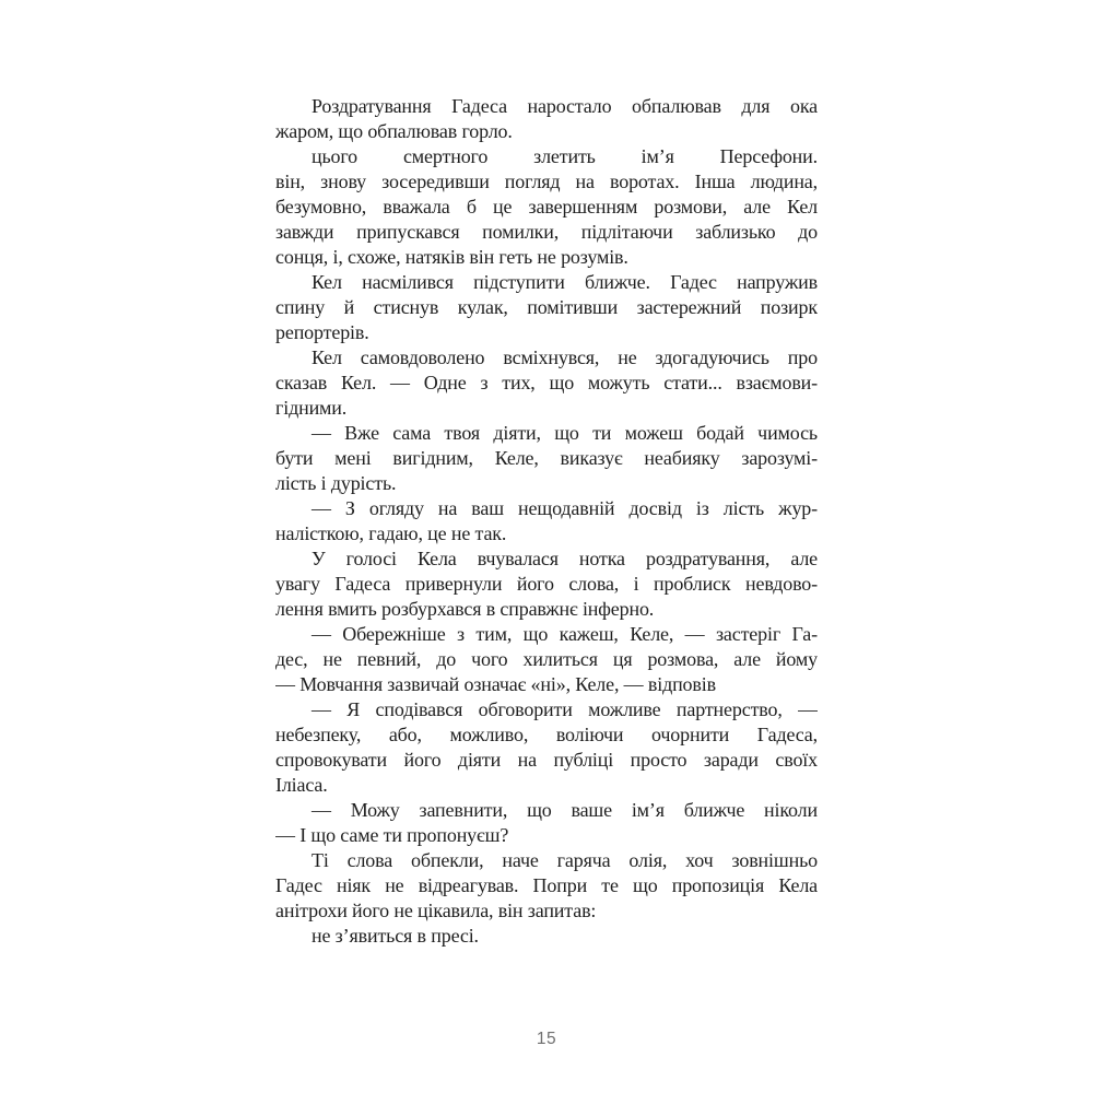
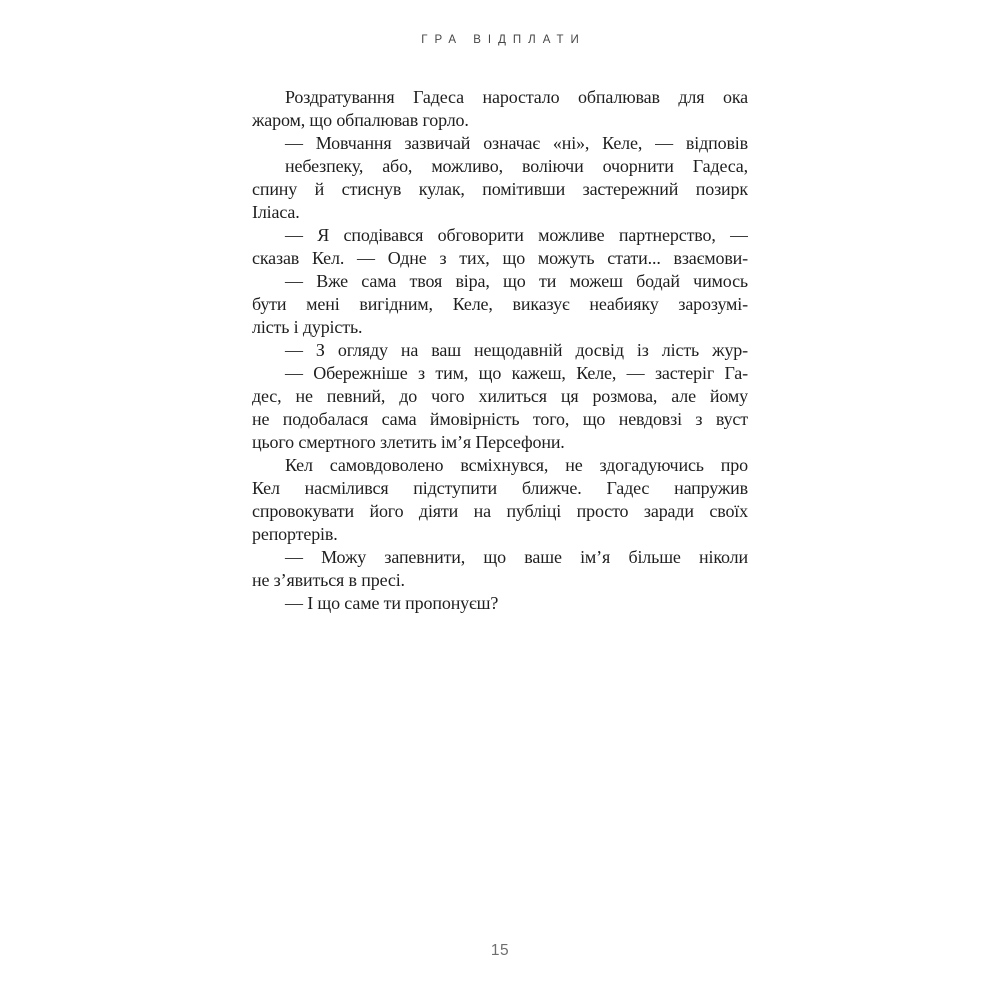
+ ГРА ВІДПЛАТИ
  Роздратування Гадеса наростало обпалював для ока
  жаром, що обпалював горло.
- цього смертного злетить ім’я Персефони.
+ — Мовчання зазвичай означає «ні», Келе, — відповів
- він, знову зосередивши погляд на воротах. Інша людина,
- безумовно, вважала б це завершенням розмови, але Кел
- завжди припускався помилки, підлітаючи заблизько до
- сонця, і, схоже, натяків він геть не розумів.
- Кел насмілився підступити ближче. Гадес напружив
+ небезпеку, або, можливо, воліючи очорнити Гадеса,
  спину й стиснув кулак, помітивши застережний позирк
- репортерів.
+ Іліаса.
- Кел самовдоволено всміхнувся, не здогадуючись про
+ — Я сподівався обговорити можливе партнерство, —
  сказав Кел. — Одне з тих, що можуть стати... взаємови-
- гідними.
- — Вже сама твоя діяти, що ти можеш бодай чимось
+ — Вже сама твоя віра, що ти можеш бодай чимось
  бути мені вигідним, Келе, виказує неабияку зарозумі-
  лість і дурість.
  — З огляду на ваш нещодавній досвід із лість жур-
- налісткою, гадаю, це не так.
- У голосі Кела вчувалася нотка роздратування, але
- увагу Гадеса привернули його слова, і проблиск невдово-
- лення вмить розбурхався в справжнє інферно.
  — Обережніше з тим, що кажеш, Келе, — застеріг Га-
  дес, не певний, до чого хилиться ця розмова, але йому
+ не подобалася сама ймовірність того, що невдовзі з вуст
- — Мовчання зазвичай означає «ні», Келе, — відповів
+ цього смертного злетить ім’я Персефони.
- — Я сподівався обговорити можливе партнерство, —
+ Кел самовдоволено всміхнувся, не здогадуючись про
- небезпеку, або, можливо, воліючи очорнити Гадеса,
+ Кел насмілився підступити ближче. Гадес напружив
  спровокувати його діяти на публіці просто заради своїх
- Іліаса.
+ репортерів.
- — Можу запевнити, що ваше ім’я ближче ніколи
+ — Можу запевнити, що ваше ім’я більше ніколи
- — І що саме ти пропонуєш?
+ не з’явиться в пресі.
- Ті слова обпекли, наче гаряча олія, хоч зовнішньо
- Гадес ніяк не відреагував. Попри те що пропозиція Кела
- анітрохи його не цікавила, він запитав:
- не з’явиться в пресі.
+ — І що саме ти пропонуєш?
  15
